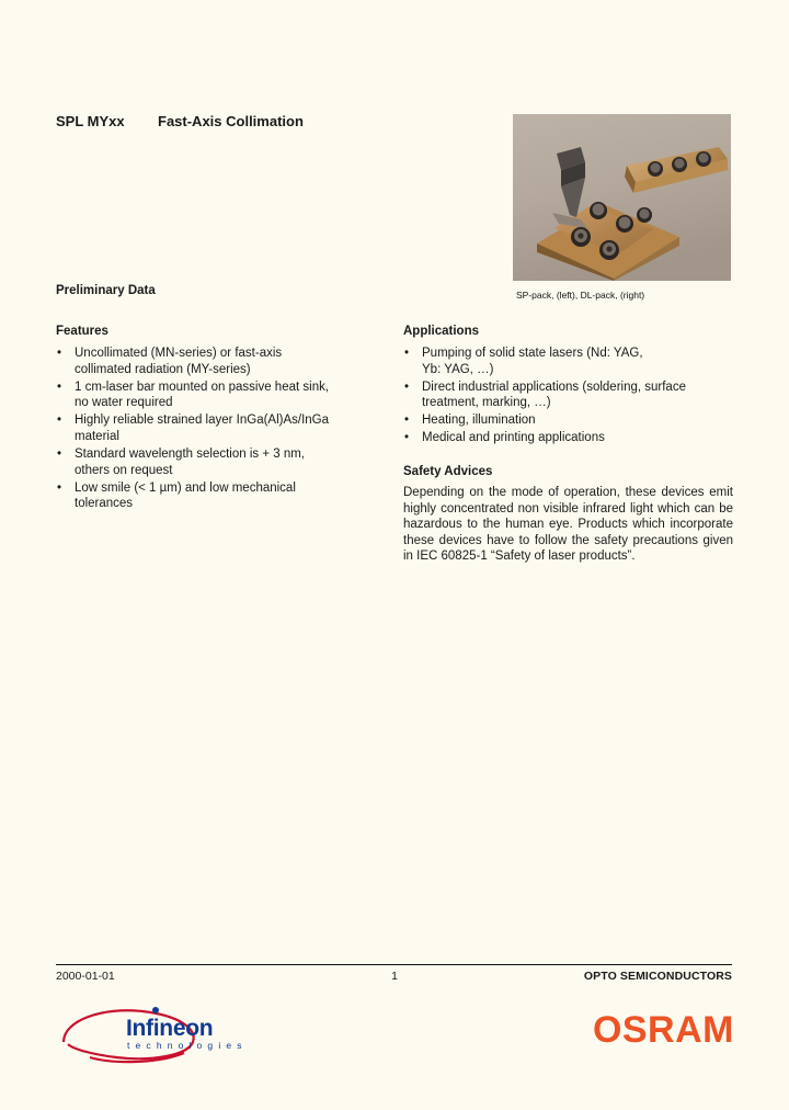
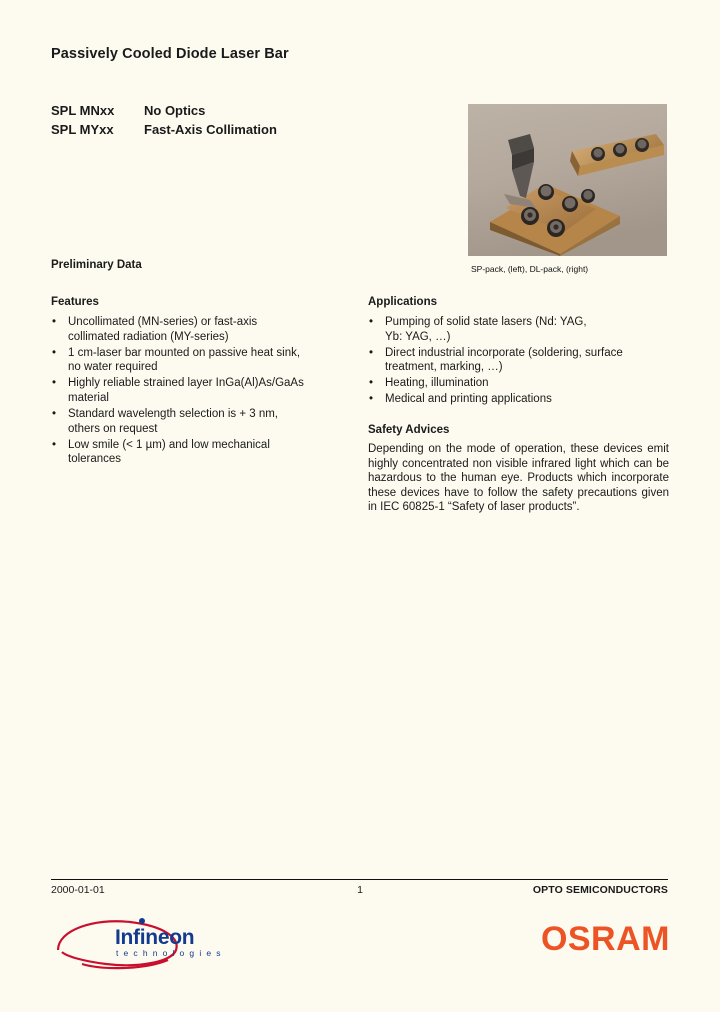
+ Passively Cooled Diode Laser Bar
+ SPL MNxx
+ No Optics
  SPL MYxx
  Fast-Axis Collimation
  Preliminary Data
  SP-pack, (left), DL-pack, (right)
  Features
  •
  Uncollimated (MN-series) or fast-axis
  collimated radiation (MY-series)
  •
  1 cm-laser bar mounted on passive heat sink,
  no water required
  •
- Highly reliable strained layer InGa(Al)As/InGa
+ Highly reliable strained layer InGa(Al)As/GaAs
  material
  •
  Standard wavelength selection is + 3 nm,
  others on request
  •
  Low smile (< 1 µm) and low mechanical
  tolerances
  Applications
  •
  Pumping of solid state lasers (Nd: YAG,
  Yb: YAG, …)
  •
- Direct industrial applications (soldering, surface
+ Direct industrial incorporate (soldering, surface
  treatment, marking, …)
  •
  Heating, illumination
  •
  Medical and printing applications
  Safety Advices
  Depending on the mode of operation, these devices emit highly concentrated non visible infrared light which can be hazardous to the human eye. Products which incorporate these devices have to follow the safety precautions given in IEC 60825-1 “Safety of laser products”.
  2000-01-01
  1
  OPTO SEMICONDUCTORS
  Infineon
  t e c h n o l o g i e s
  OSRAM
